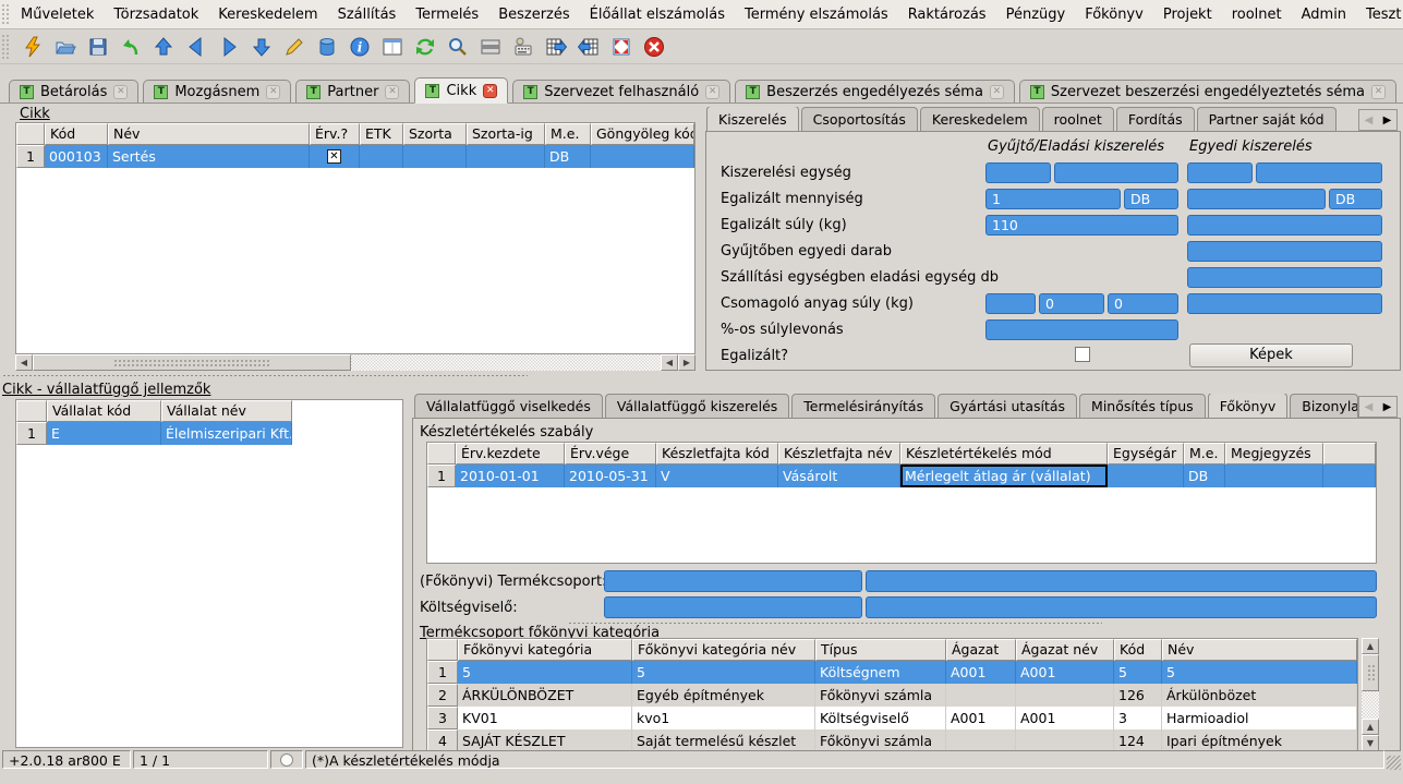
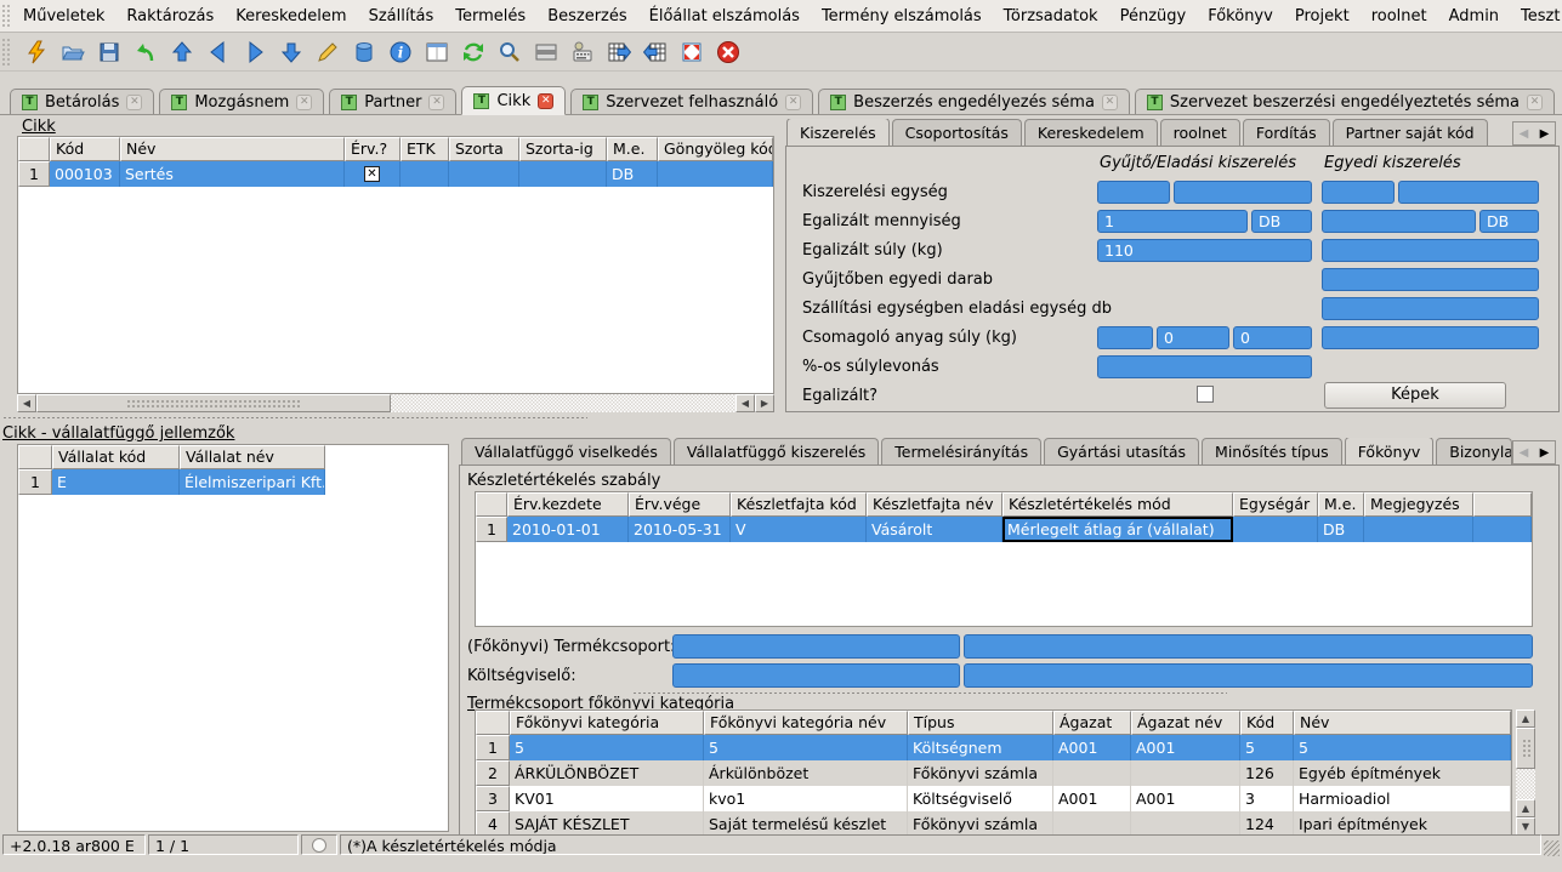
  Műveletek
- Törzsadatok
+ Raktározás
  Kereskedelem
  Szállítás
  Termelés
  Beszerzés
  Élőállat elszámolás
  Termény elszámolás
- Raktározás
+ Törzsadatok
  Pénzügy
  Főkönyv
  Projekt
  roolnet
  Admin
  Teszt
  i
  T
  Betárolás
  ✕
  T
  Mozgásnem
  ✕
  T
  Partner
  ✕
  T
  Cikk
  ✕
  T
  Szervezet felhasználó
  ✕
  T
  Beszerzés engedélyezés séma
  ✕
  T
  Szervezet beszerzési engedélyeztetés séma
  ✕
  Cikk
  Kód
  Név
  Érv.?
  ETK
  Szorta
  Szorta-ig
  M.e.
  Göngyöleg kód
  1
  000103
  Sertés
  ✕
  DB
  ◀
  ◀
  ▶
  Kiszerelés
  Csoportosítás
  Kereskedelem
  roolnet
  Fordítás
  Partner saját kód
  ◀
  ▶
  Gyűjtő/Eladási kiszerelés
  Egyedi kiszerelés
  Kiszerelési egység
  Egalizált mennyiség
  1
  DB
  DB
  Egalizált súly (kg)
  110
  Gyűjtőben egyedi darab
  Szállítási egységben eladási egység db
  Csomagoló anyag súly (kg)
  0
  0
  %-os súlylevonás
  Egalizált?
  Képek
  Cikk - vállalatfüggő jellemzők
  Vállalat kód
  Vállalat név
  1
  E
  Élelmiszeripari Kft.
  Vállalatfüggő viselkedés
  Vállalatfüggő kiszerelés
  Termelésirányítás
  Gyártási utasítás
  Minősítés típus
  Főkönyv
  Bizonyla
  ◀
  ▶
  Készletértékelés szabály
  Érv.kezdete
  Érv.vége
  Készletfajta kód
  Készletfajta név
  Készletértékelés mód
  Egységár
  M.e.
  Megjegyzés
  1
  2010-01-01
  2010-05-31
  V
  Vásárolt
  Mérlegelt átlag ár (vállalat)
  DB
  (Főkönyvi) Termékcsoport
  Költségviselő:
  Termékcsoport főkönyvi kategória
  Főkönyvi kategória
  Főkönyvi kategória név
  Típus
  Ágazat
  Ágazat név
  Kód
  Név
  1
  5
  5
  Költségnem
  A001
  A001
  5
  5
  2
  ÁRKÜLÖNBÖZET
- Egyéb építmények
+ Árkülönbözet
  Főkönyvi számla
  126
- Árkülönbözet
+ Egyéb építmények
  3
  KV01
  kvo1
  Költségviselő
  A001
  A001
  3
  Harmioadiol
  4
  SAJÁT KÉSZLET
  Saját termelésű készlet
  Főkönyvi számla
  124
  Ipari építmények
  ▲
  ▲
  ▼
  +2.0.18 ar800 E
  1 / 1
  (*)A készletértékelés módja
